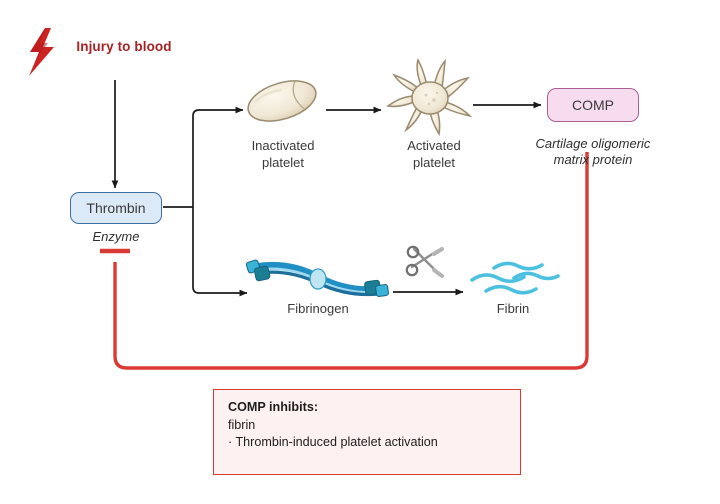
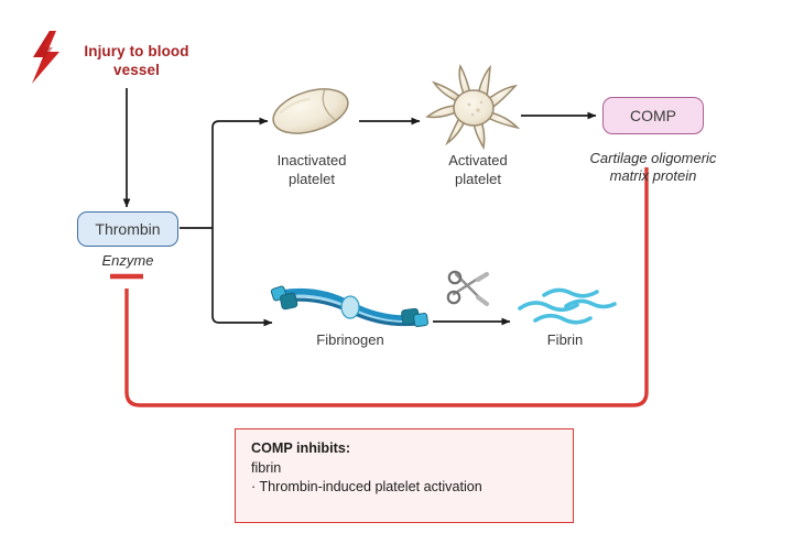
  Injury to blood
+ vessel
  Thrombin
  Enzyme
  COMP
  Cartilage oligomeric
  matrix protein
  Inactivated
  platelet
  Activated
  platelet
  Fibrinogen
  Fibrin
  COMP inhibits:
  fibrin
  · Thrombin-induced platelet activation
